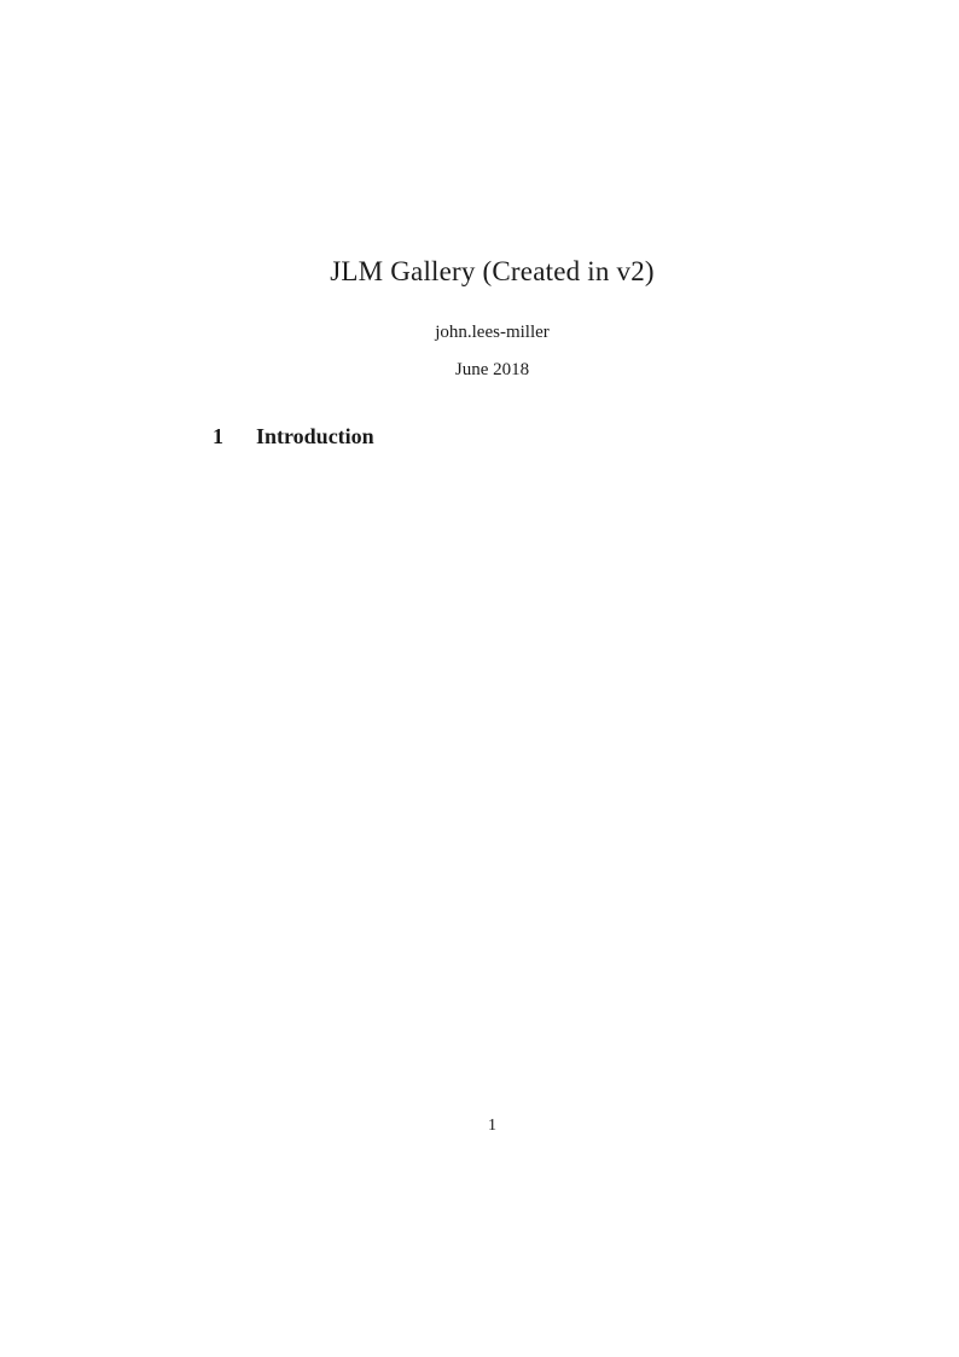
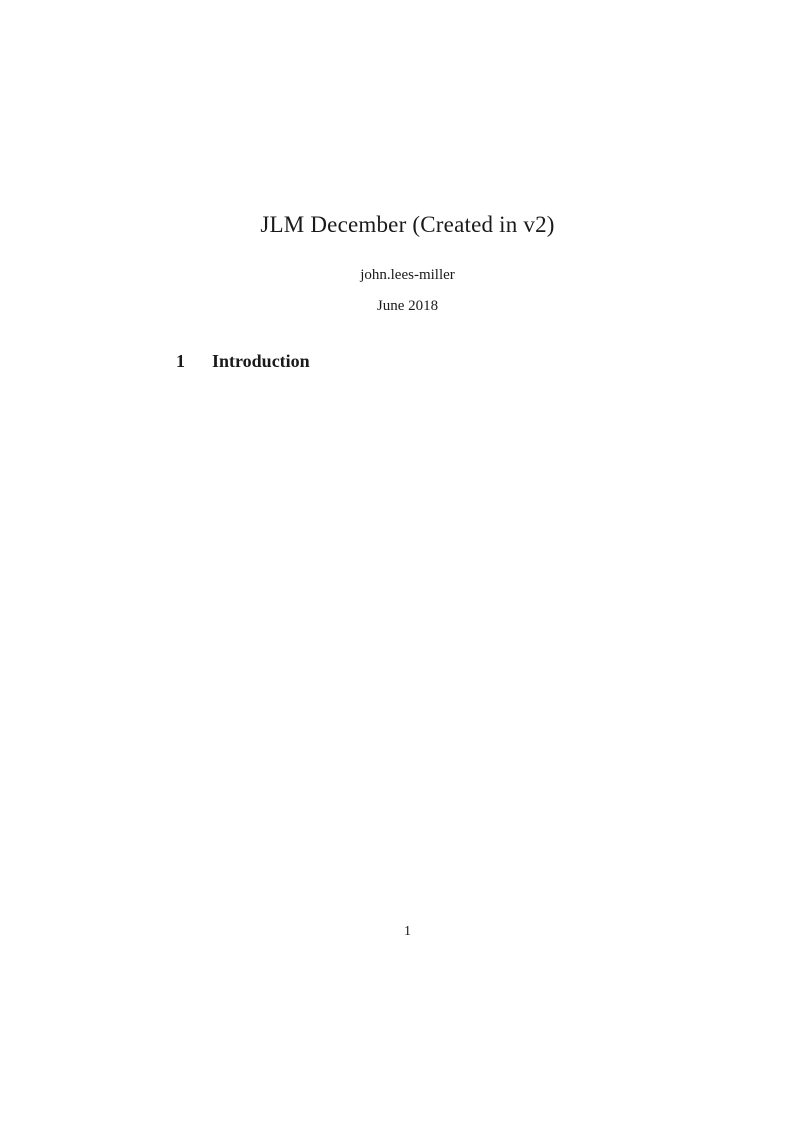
- JLM Gallery (Created in v2)
+ JLM December (Created in v2)
  john.lees-miller
  June 2018
  1
  Introduction
  1
